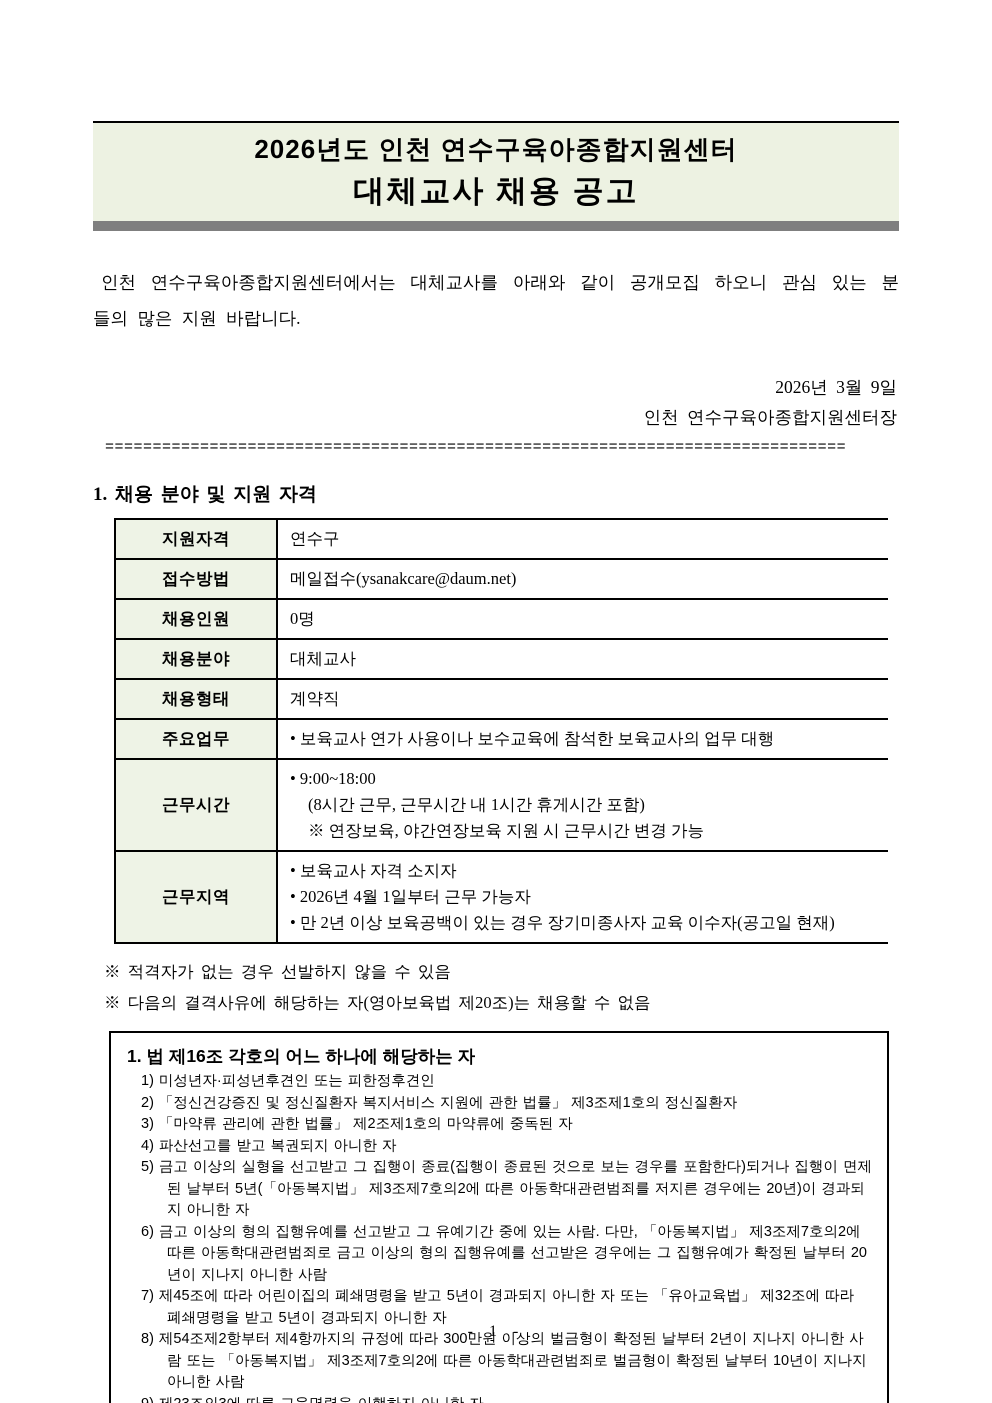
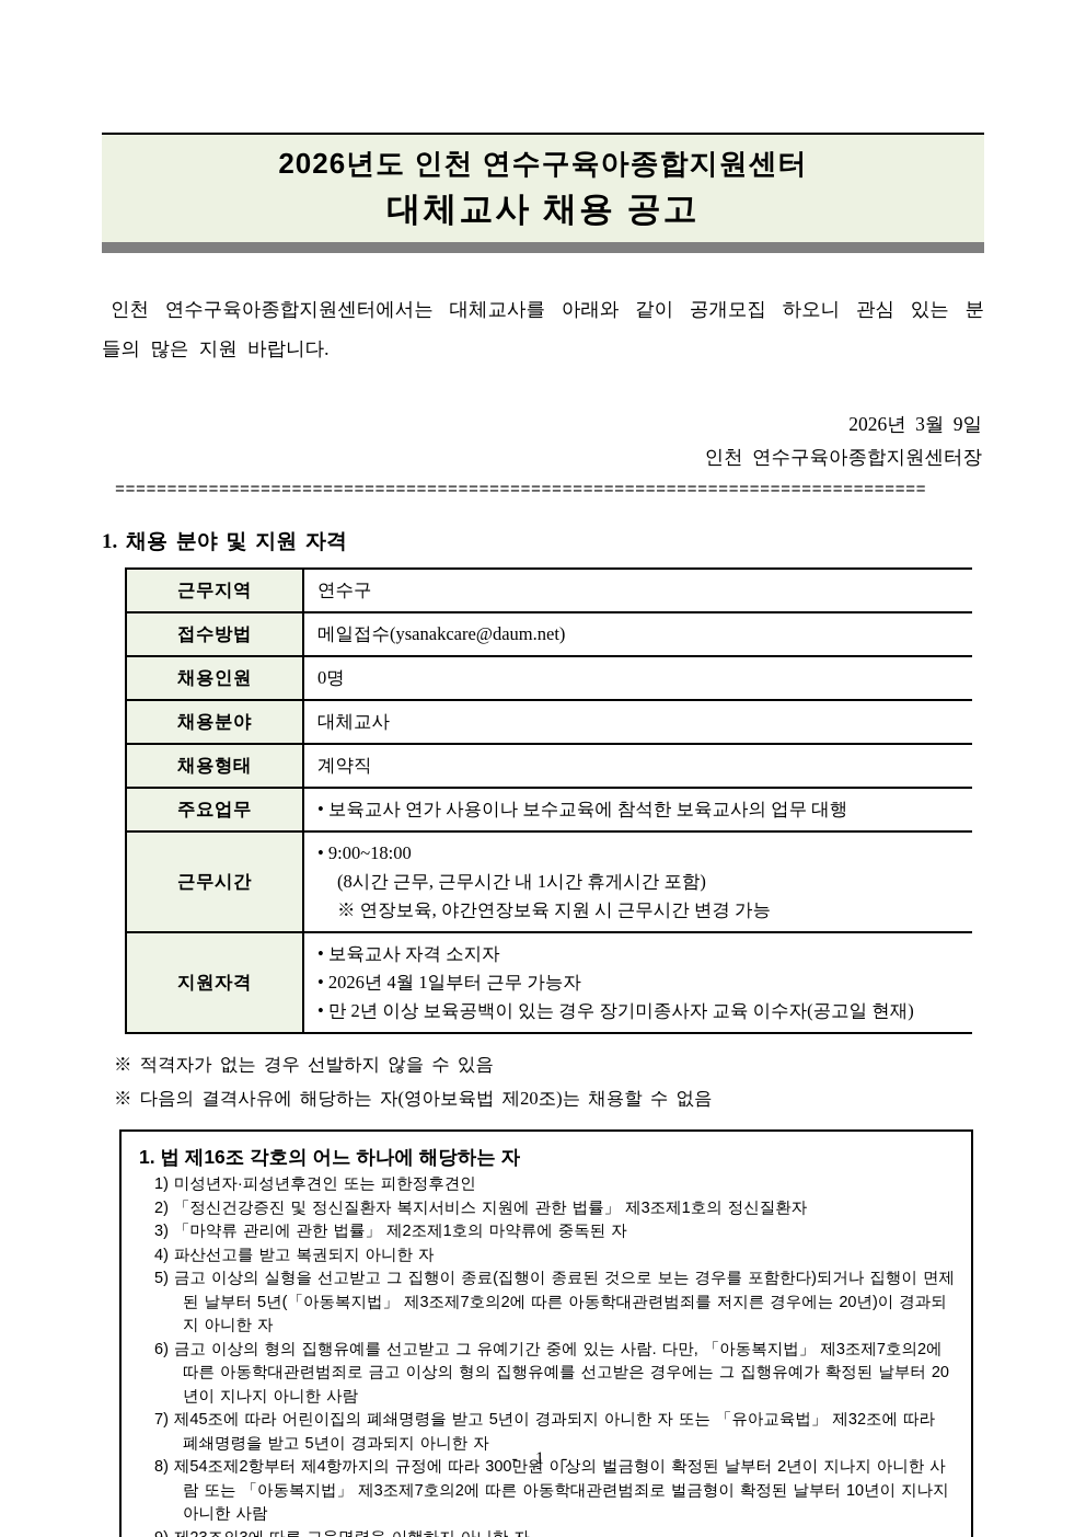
  2026년도 인천 연수구육아종합지원센터
  대체교사 채용 공고
  인천 연수구육아종합지원센터에서는 대체교사를 아래와 같이 공개모집 하오니 관심 있는 분
  들의 많은 지원 바랍니다.
  2026년 3월 9일
  인천 연수구육아종합지원센터장
  ==============================================================================
  1. 채용 분야 및 지원 자격
- 지원자격
+ 근무지역
  연수구
  접수방법
  메일접수(ysanakcare@daum.net)
  채용인원
  0명
  채용분야
  대체교사
  채용형태
  계약직
  주요업무
  • 보육교사 연가 사용이나 보수교육에 참석한 보육교사의 업무 대행
  근무시간
  • 9:00~18:00
  (8시간 근무, 근무시간 내 1시간 휴게시간 포함)
  ※ 연장보육, 야간연장보육 지원 시 근무시간 변경 가능
- 근무지역
+ 지원자격
  • 보육교사 자격 소지자
  • 2026년 4월 1일부터 근무 가능자
  • 만 2년 이상 보육공백이 있는 경우 장기미종사자 교육 이수자(공고일 현재)
  ※ 적격자가 없는 경우 선발하지 않을 수 있음
  ※ 다음의 결격사유에 해당하는 자(영아보육법 제20조)는 채용할 수 없음
  1. 법 제16조 각호의 어느 하나에 해당하는 자
  1) 미성년자·피성년후견인 또는 피한정후견인
  2) 「정신건강증진 및 정신질환자 복지서비스 지원에 관한 법률」 제3조제1호의 정신질환자
  3) 「마약류 관리에 관한 법률」 제2조제1호의 마약류에 중독된 자
  4) 파산선고를 받고 복권되지 아니한 자
  5) 금고 이상의 실형을 선고받고 그 집행이 종료(집행이 종료된 것으로 보는 경우를 포함한다)되거나 집행이 면제된 날부터 5년(「아동복지법」 제3조제7호의2에 따른 아동학대관련범죄를 저지른 경우에는 20년)이 경과되지 아니한 자
  6) 금고 이상의 형의 집행유예를 선고받고 그 유예기간 중에 있는 사람. 다만, 「아동복지법」 제3조제7호의2에 따른 아동학대관련범죄로 금고 이상의 형의 집행유예를 선고받은 경우에는 그 집행유예가 확정된 날부터 20년이 지나지 아니한 사람
  7) 제45조에 따라 어린이집의 폐쇄명령을 받고 5년이 경과되지 아니한 자 또는 「유아교육법」 제32조에 따라 폐쇄명령을 받고 5년이 경과되지 아니한 자
  8) 제54조제2항부터 제4항까지의 규정에 따라 300만원 이상의 벌금형이 확정된 날부터 2년이 지나지 아니한 사람 또는 「아동복지법」 제3조제7호의2에 따른 아동학대관련범죄로 벌금형이 확정된 날부터 10년이 지나지 아니한 사람
  - 1 -
